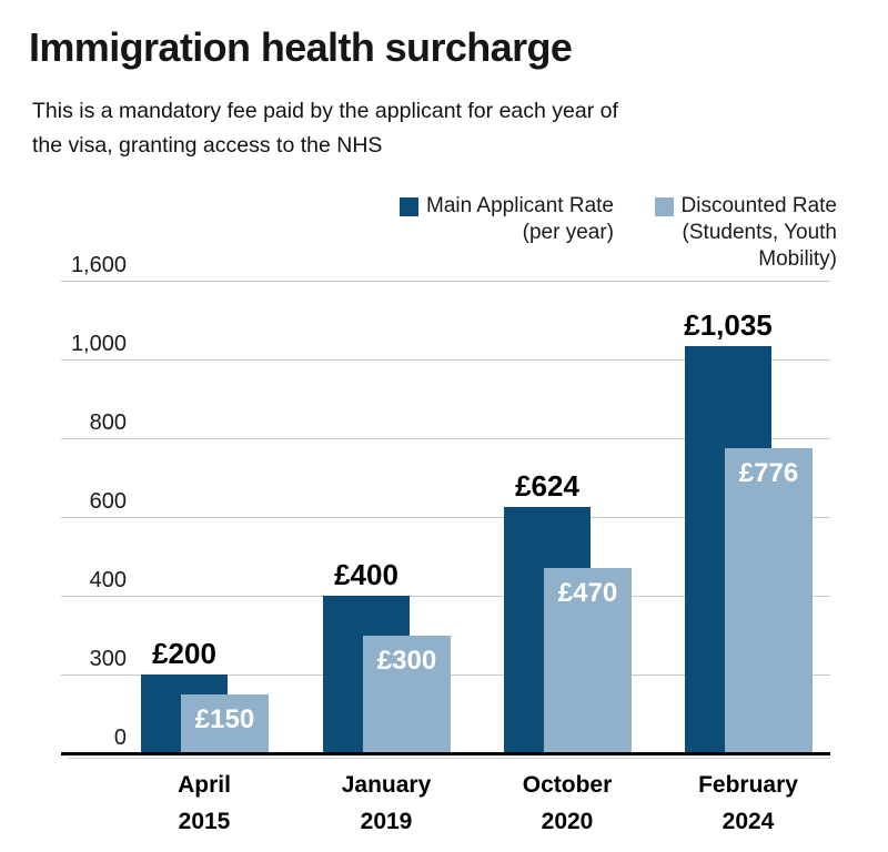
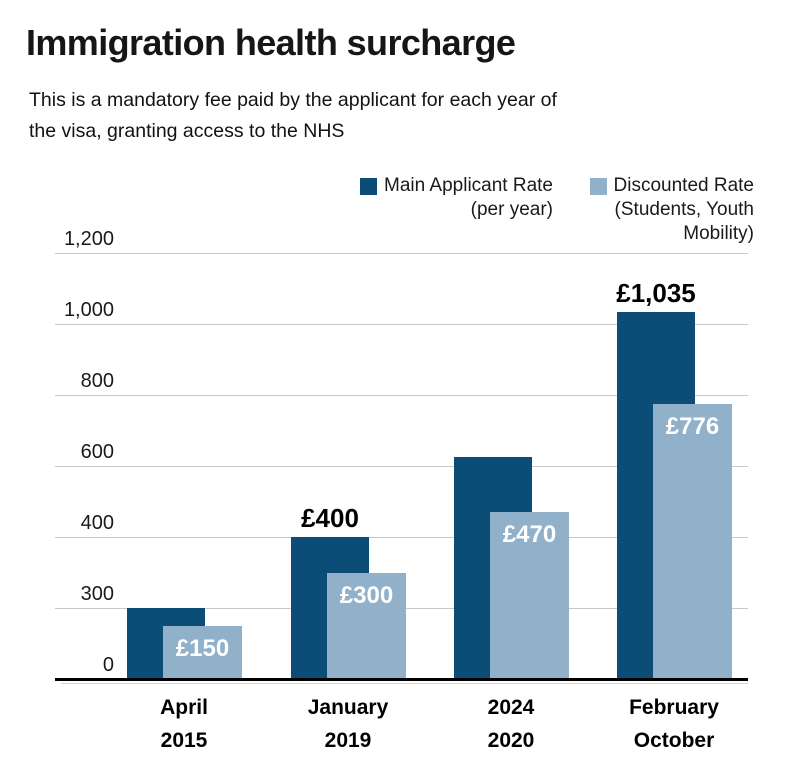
  Immigration health surcharge
  This is a mandatory fee paid by the applicant for each year of
  the visa, granting access to the NHS
  Main Applicant Rate
  (per year)
  Discounted Rate
  (Students, Youth
  Mobility)
  0
  300
  400
  600
  800
  1,000
- 1,600
+ 1,200
- £200
  £150
  April
  2015
  £400
  £300
  January
  2019
- £624
  £470
- October
+ 2024
  2020
  £1,035
  £776
  February
- 2024
+ October
